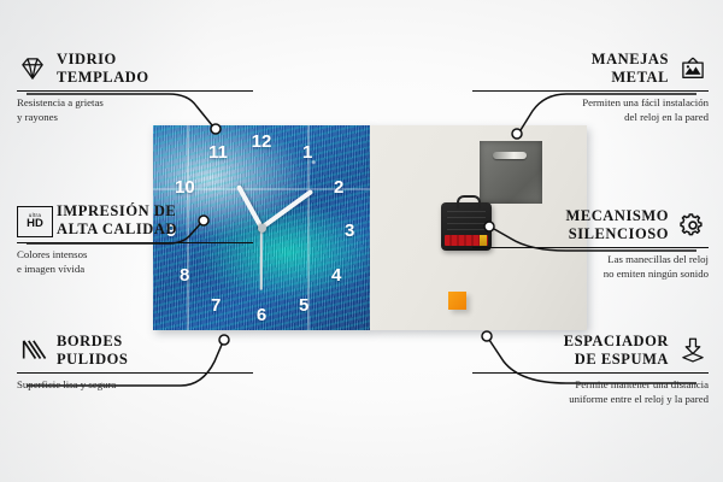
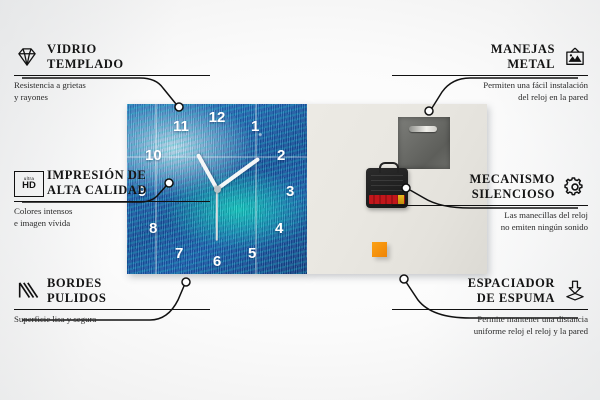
  12
  1
  2
  3
  4
  5
  6
  7
  8
  9
  10
  11
  VIDRIO
  TEMPLADO
  Resistencia a grietas
  y rayones
  HD
  IMPRESIÓN DE
  ALTA CALIDAD
  Colores intensos
  e imagen vívida
  BORDES
  PULIDOS
  Superficie lisa y segura
  MANEJAS
  METAL
  Permiten una fácil instalación
  del reloj en la pared
  MECANISMO
  SILENCIOSO
  Las manecillas del reloj
  no emiten ningún sonido
  ESPACIADOR
  DE ESPUMA
  Permite mantener una distancia
- uniforme entre el reloj y la pared
+ uniforme reloj el reloj y la pared
